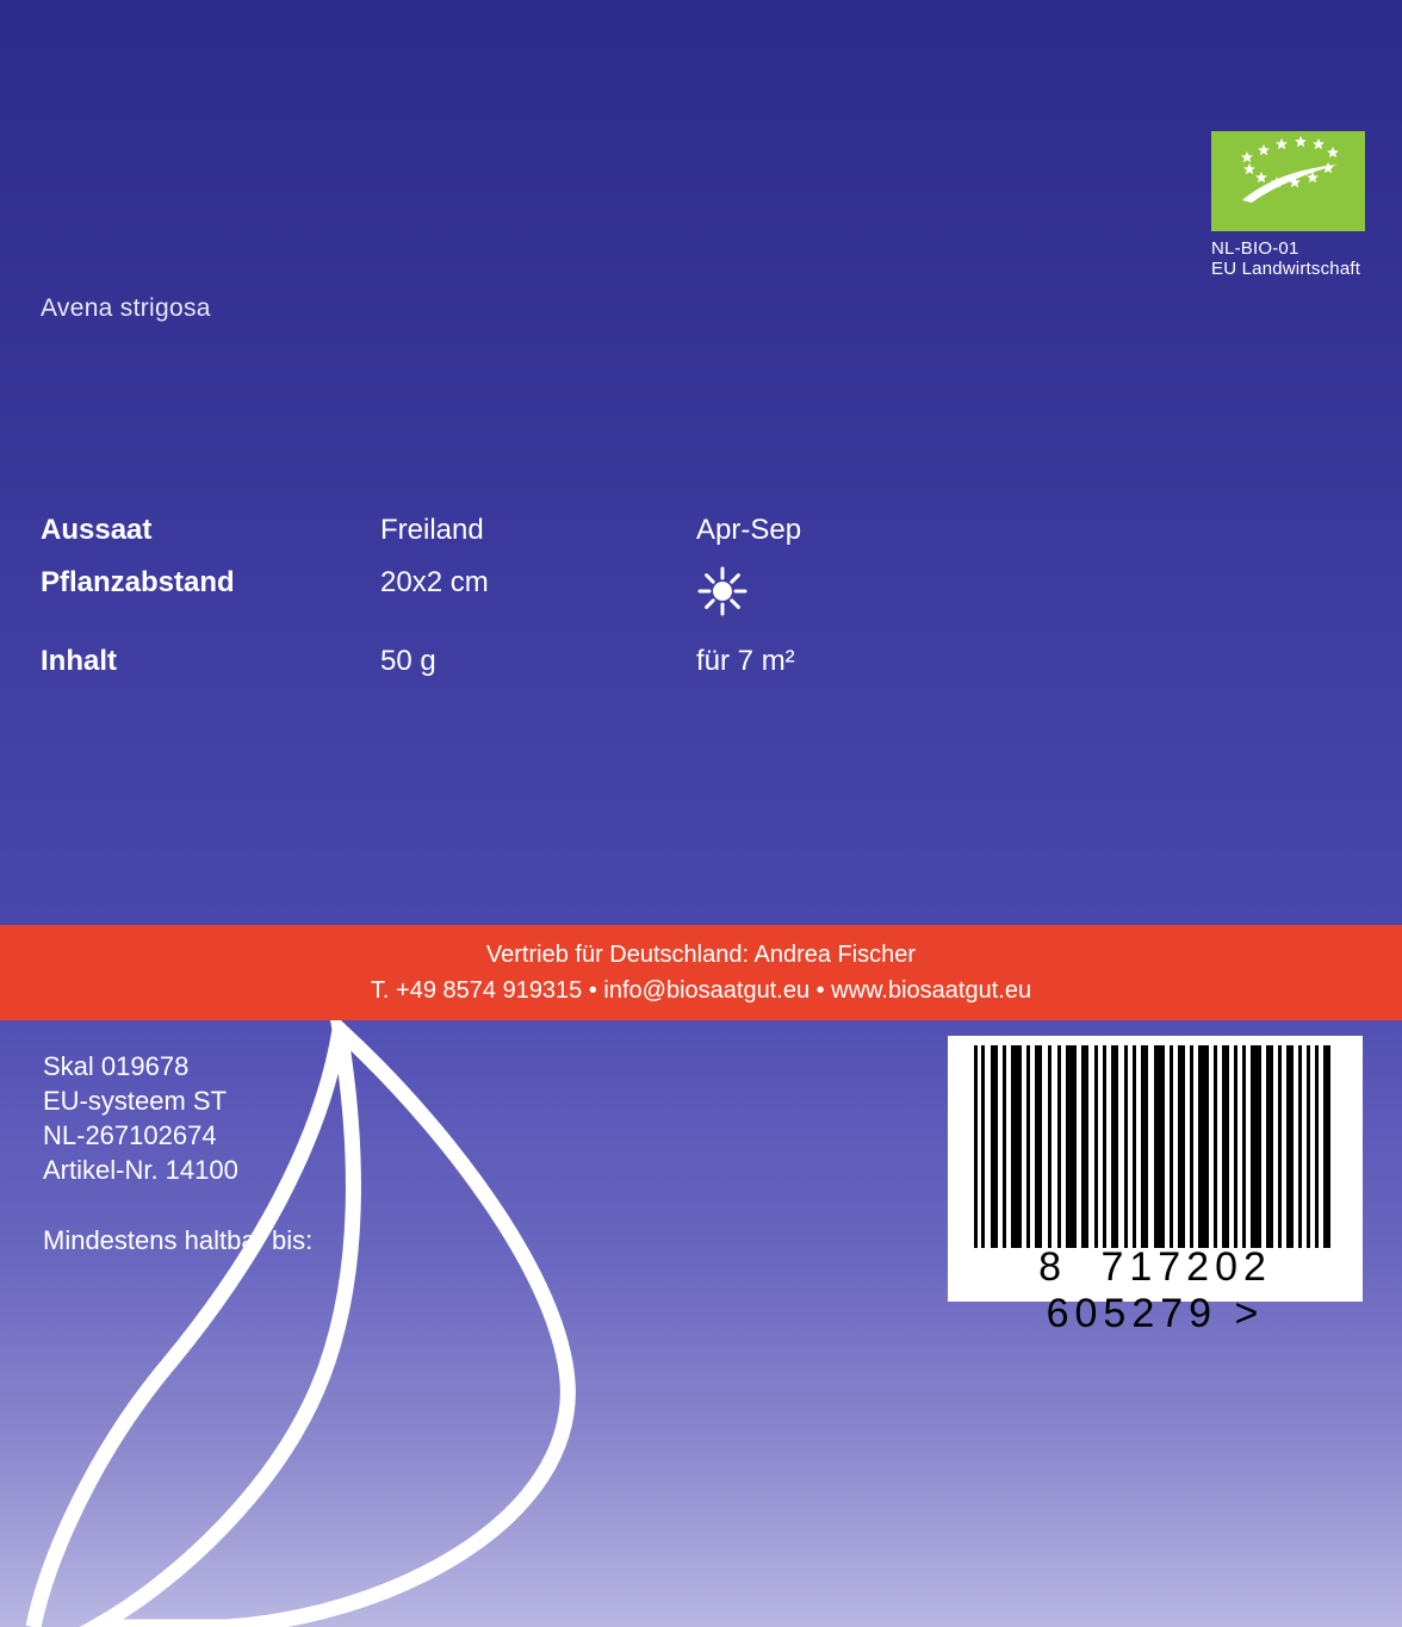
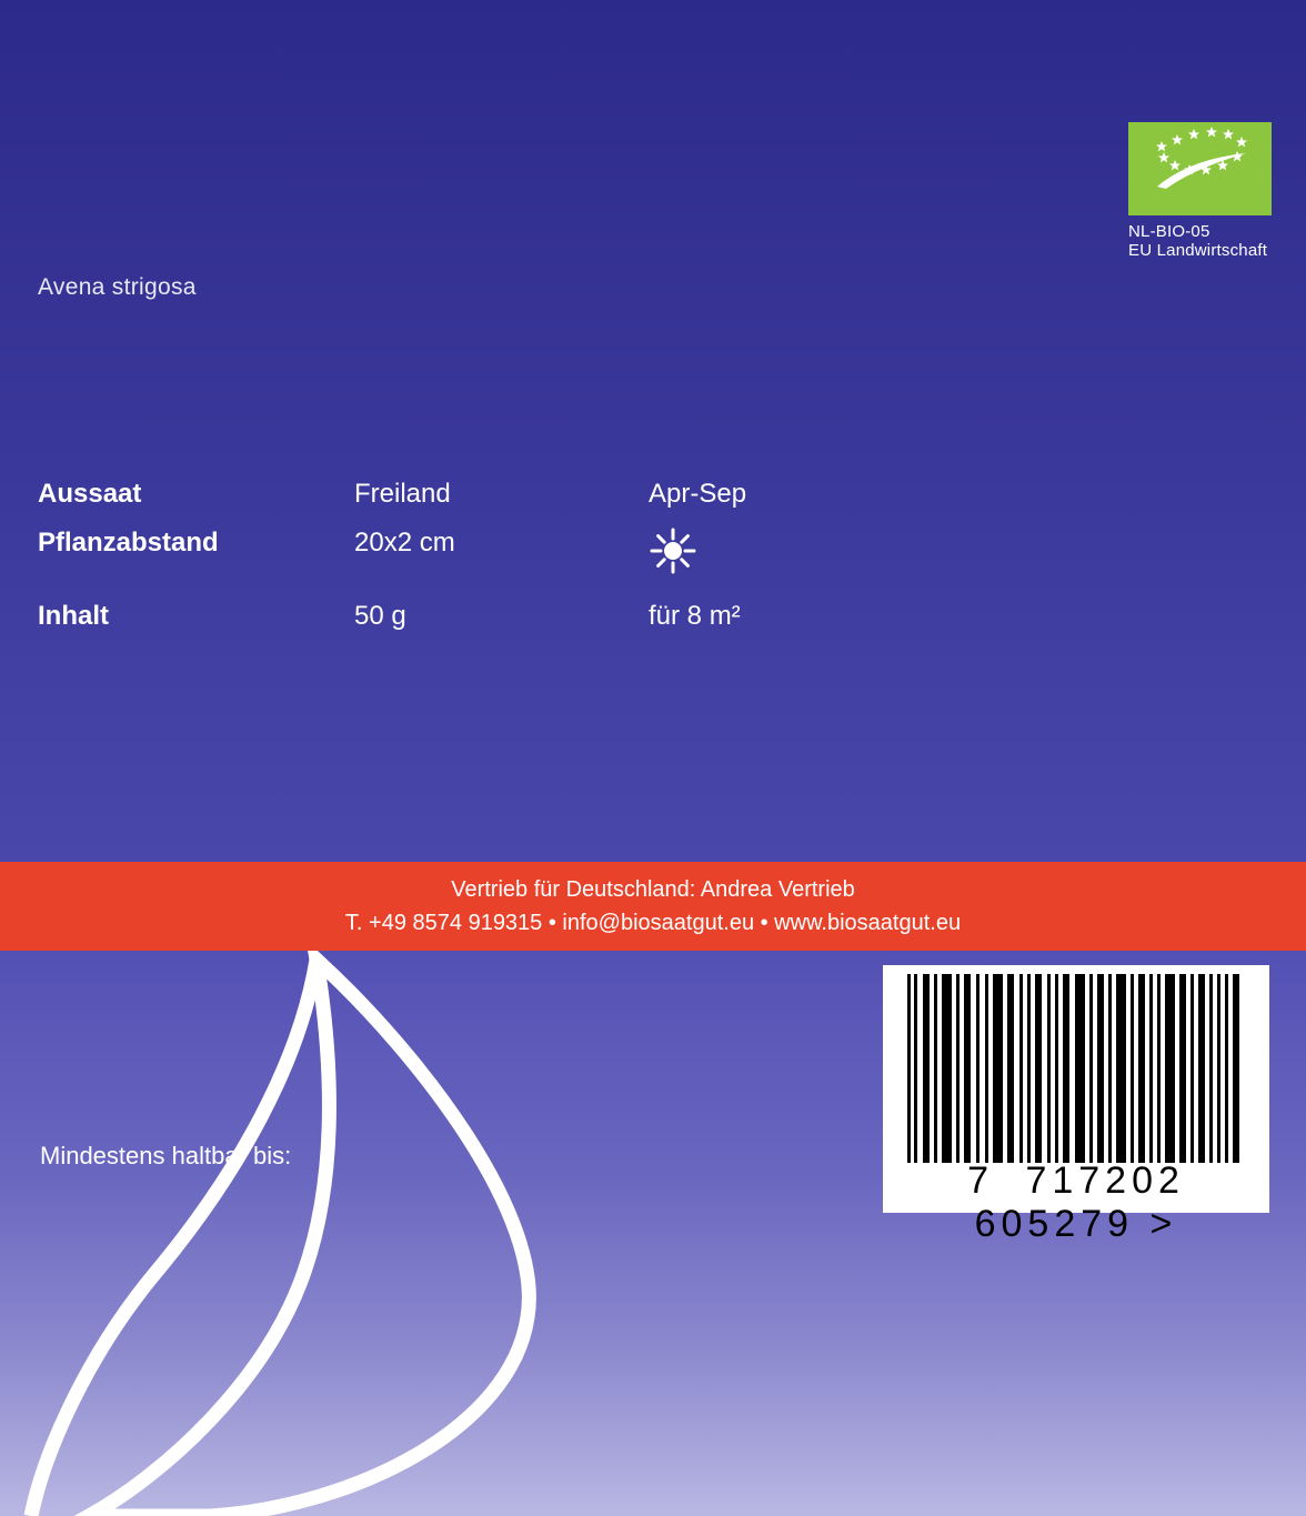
- NL-BIO-01
+ NL-BIO-05
  EU Landwirtschaft
  Avena strigosa
  Aussaat	Freiland	Apr-Sep
  Pflanzabstand	20x2 cm
- Inhalt	50 g	für 7 m²
+ Inhalt	50 g	für 8 m²
- Vertrieb für Deutschland: Andrea Fischer
+ Vertrieb für Deutschland: Andrea Vertrieb
  T. +49 8574 919315 • info@biosaatgut.eu • www.biosaatgut.eu
- Skal 019678
- EU-systeem ST
- NL-267102674
- Artikel-Nr. 14100
  Mindestens haltbar bis:
- 8 717202 605279 >
+ 7 717202 605279 >
